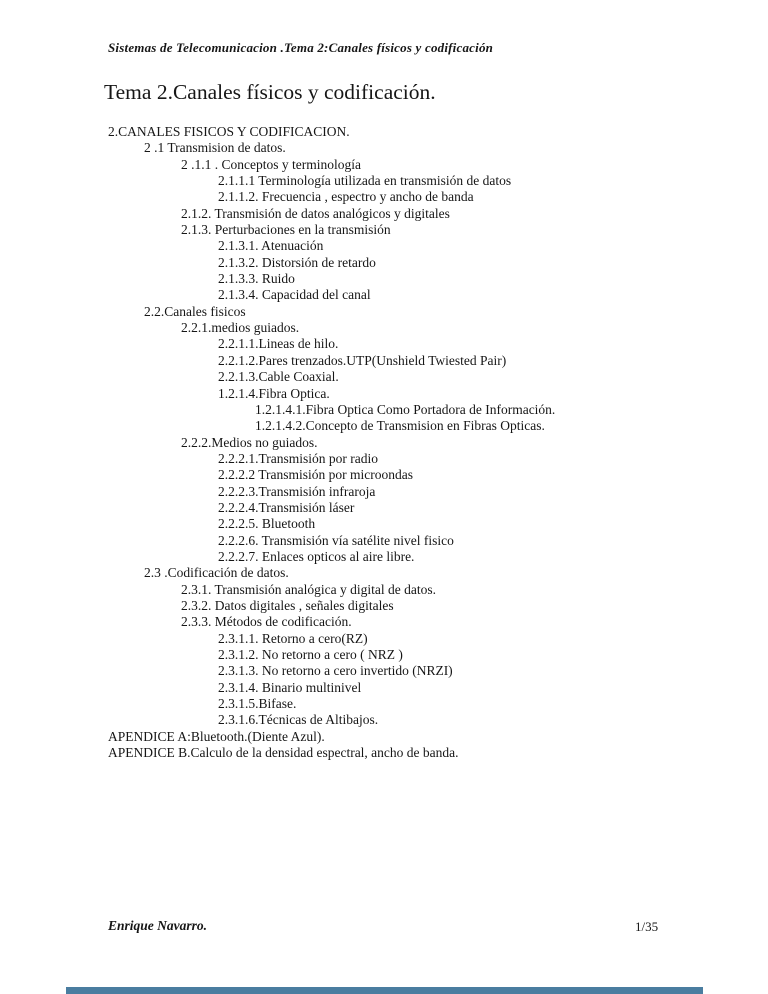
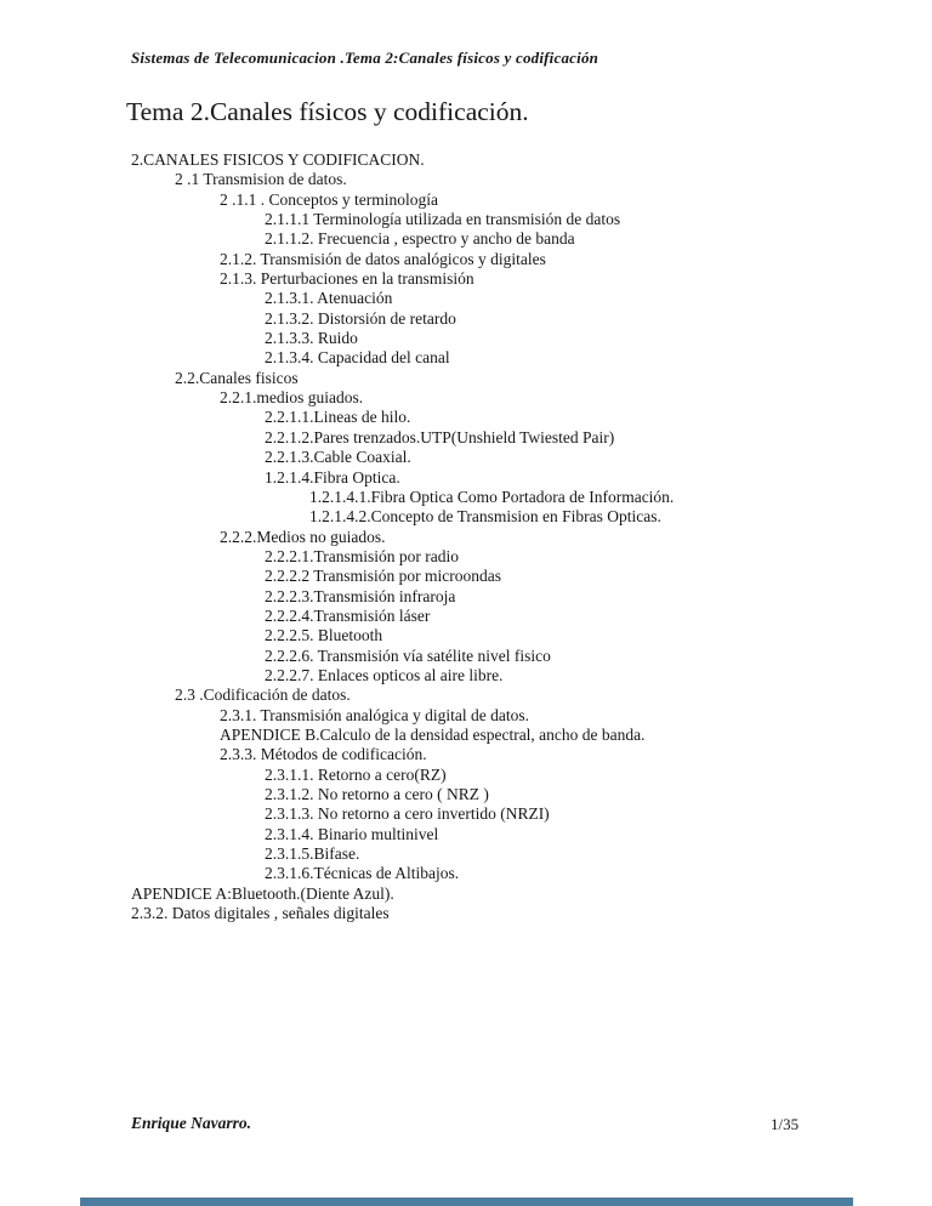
  Sistemas de Telecomunicacion .Tema 2:Canales físicos y codificación
  Tema 2.Canales físicos y codificación.
  2.CANALES FISICOS Y CODIFICACION.
  2 .1 Transmision de datos.
  2 .1.1 . Conceptos y terminología
  2.1.1.1 Terminología utilizada en transmisión de datos
  2.1.1.2. Frecuencia , espectro y ancho de banda
  2.1.2. Transmisión de datos analógicos y digitales
  2.1.3. Perturbaciones en la transmisión
  2.1.3.1. Atenuación
  2.1.3.2. Distorsión de retardo
  2.1.3.3. Ruido
  2.1.3.4. Capacidad del canal
  2.2.Canales fisicos
  2.2.1.medios guiados.
  2.2.1.1.Lineas de hilo.
  2.2.1.2.Pares trenzados.UTP(Unshield Twiested Pair)
  2.2.1.3.Cable Coaxial.
  1.2.1.4.Fibra Optica.
  1.2.1.4.1.Fibra Optica Como Portadora de Información.
  1.2.1.4.2.Concepto de Transmision en Fibras Opticas.
  2.2.2.Medios no guiados.
  2.2.2.1.Transmisión por radio
  2.2.2.2 Transmisión por microondas
  2.2.2.3.Transmisión infraroja
  2.2.2.4.Transmisión láser
  2.2.2.5. Bluetooth
  2.2.2.6. Transmisión vía satélite nivel fisico
  2.2.2.7. Enlaces opticos al aire libre.
  2.3 .Codificación de datos.
  2.3.1. Transmisión analógica y digital de datos.
- 2.3.2. Datos digitales , señales digitales
+ APENDICE B.Calculo de la densidad espectral, ancho de banda.
  2.3.3. Métodos de codificación.
  2.3.1.1. Retorno a cero(RZ)
  2.3.1.2. No retorno a cero ( NRZ )
  2.3.1.3. No retorno a cero invertido (NRZI)
  2.3.1.4. Binario multinivel
  2.3.1.5.Bifase.
  2.3.1.6.Técnicas de Altibajos.
  APENDICE A:Bluetooth.(Diente Azul).
- APENDICE B.Calculo de la densidad espectral, ancho de banda.
+ 2.3.2. Datos digitales , señales digitales
  Enrique Navarro.
  1/35
